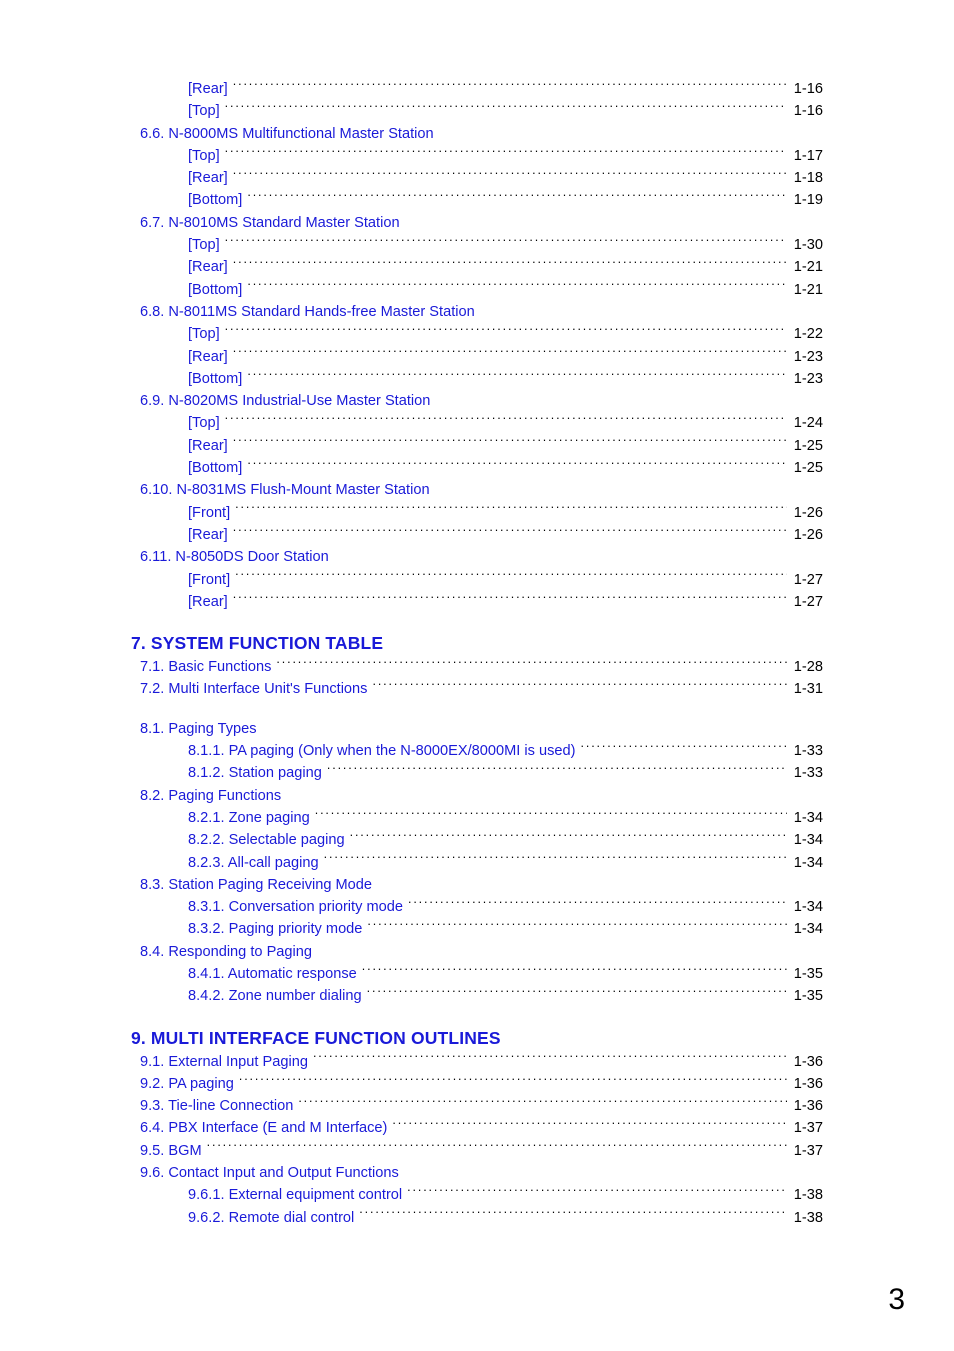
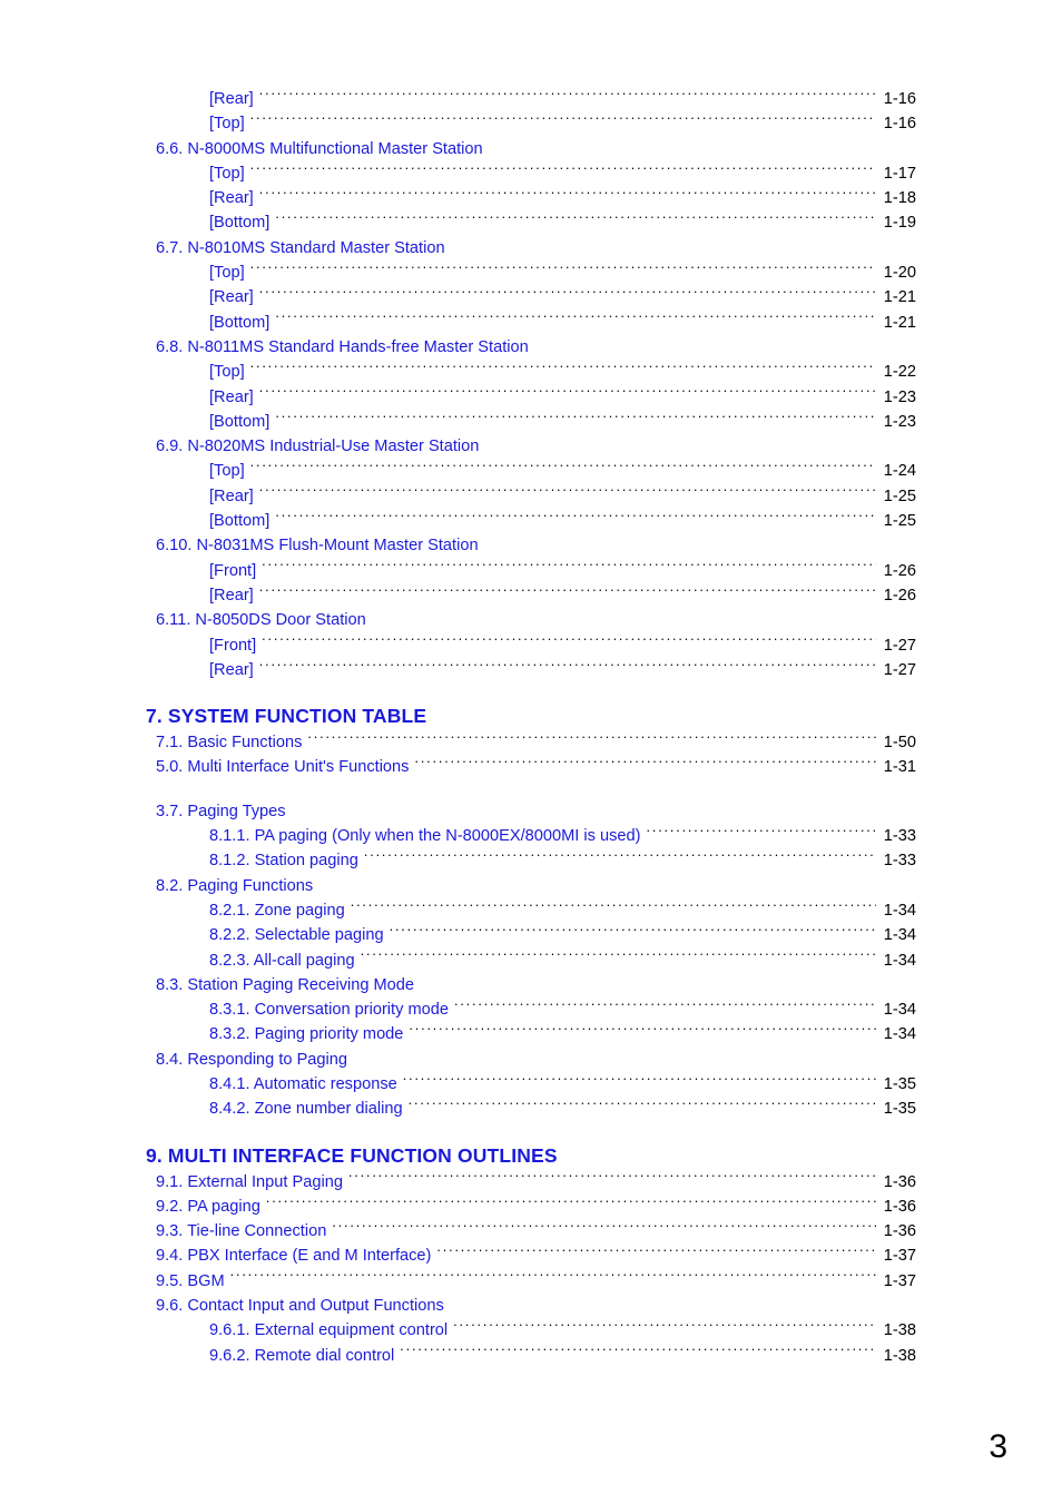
  [Rear]
  1-16
  [Top]
  1-16
  6.6. N-8000MS Multifunctional Master Station
  [Top]
  1-17
  [Rear]
  1-18
  [Bottom]
  1-19
  6.7. N-8010MS Standard Master Station
  [Top]
- 1-30
+ 1-20
  [Rear]
  1-21
  [Bottom]
  1-21
  6.8. N-8011MS Standard Hands-free Master Station
  [Top]
  1-22
  [Rear]
  1-23
  [Bottom]
  1-23
  6.9. N-8020MS Industrial-Use Master Station
  [Top]
  1-24
  [Rear]
  1-25
  [Bottom]
  1-25
  6.10. N-8031MS Flush-Mount Master Station
  [Front]
  1-26
  [Rear]
  1-26
  6.11. N-8050DS Door Station
  [Front]
  1-27
  [Rear]
  1-27
  7. SYSTEM FUNCTION TABLE
  7.1. Basic Functions
- 1-28
+ 1-50
- 7.2. Multi Interface Unit's Functions
+ 5.0. Multi Interface Unit's Functions
  1-31
- 8.1. Paging Types
+ 3.7. Paging Types
  8.1.1. PA paging (Only when the N-8000EX/8000MI is used)
  1-33
  8.1.2. Station paging
  1-33
  8.2. Paging Functions
  8.2.1. Zone paging
  1-34
  8.2.2. Selectable paging
  1-34
  8.2.3. All-call paging
  1-34
  8.3. Station Paging Receiving Mode
  8.3.1. Conversation priority mode
  1-34
  8.3.2. Paging priority mode
  1-34
  8.4. Responding to Paging
  8.4.1. Automatic response
  1-35
  8.4.2. Zone number dialing
  1-35
  9. MULTI INTERFACE FUNCTION OUTLINES
  9.1. External Input Paging
  1-36
  9.2. PA paging
  1-36
  9.3. Tie-line Connection
  1-36
- 6.4. PBX Interface (E and M Interface)
+ 9.4. PBX Interface (E and M Interface)
  1-37
  9.5. BGM
  1-37
  9.6. Contact Input and Output Functions
  9.6.1. External equipment control
  1-38
  9.6.2. Remote dial control
  1-38
  3
